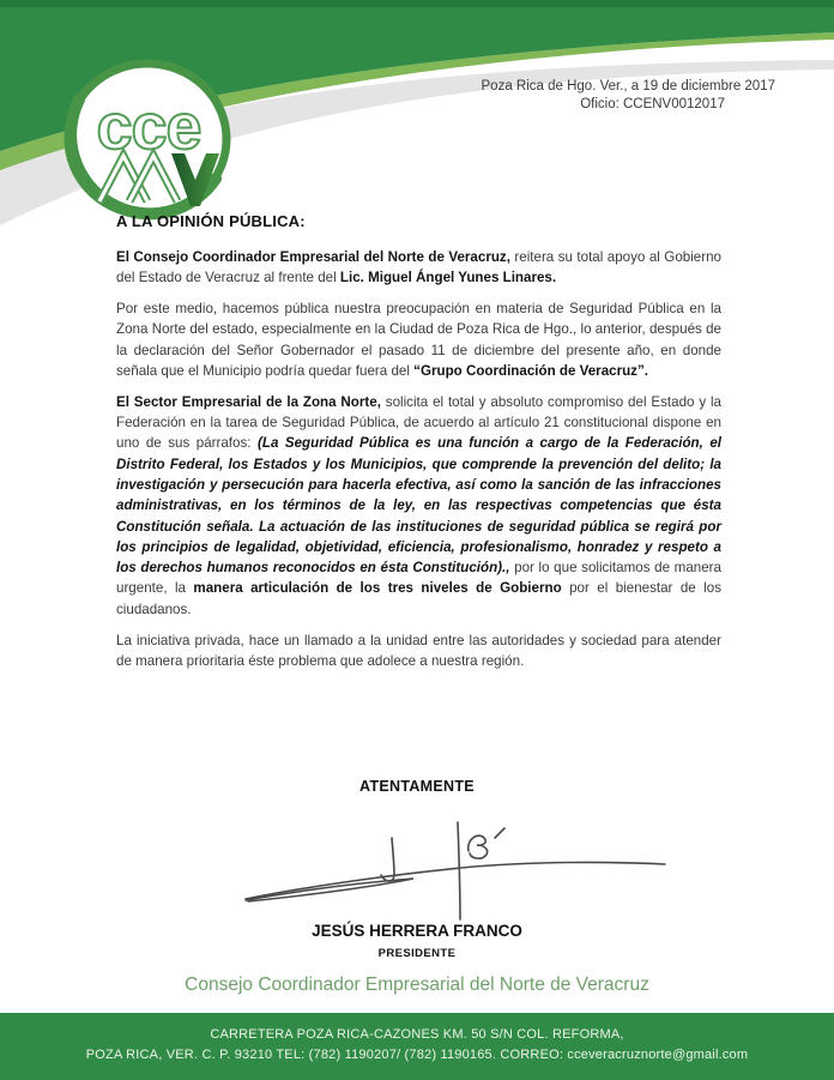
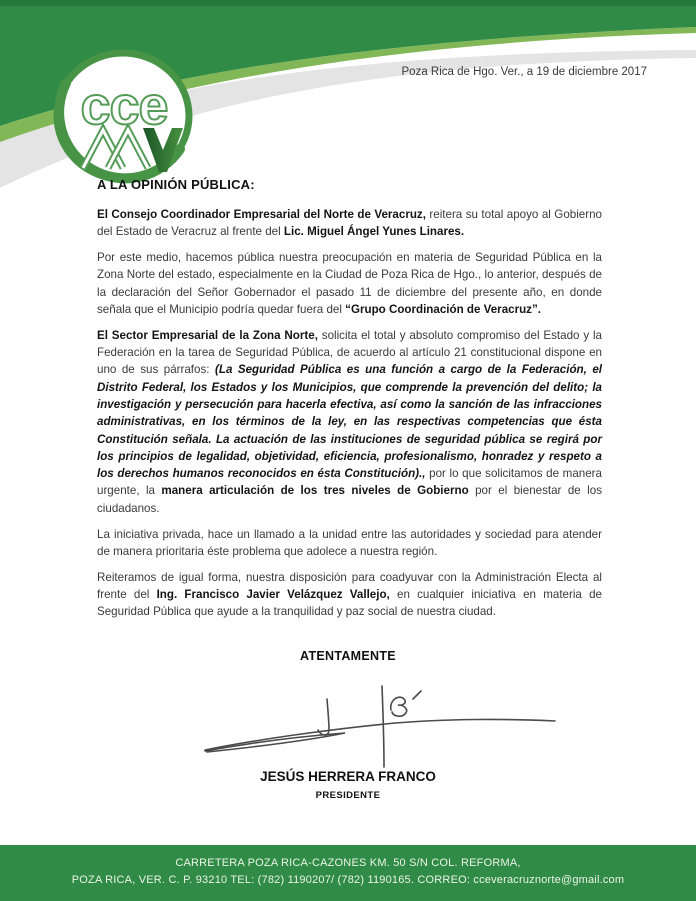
  cce
  Poza Rica de Hgo. Ver., a 19 de diciembre 2017
- Oficio: CCENV0012017
  A LA OPINIÓN PÚBLICA:
  El Consejo Coordinador Empresarial del Norte de Veracruz, reitera su total apoyo al Gobierno del Estado de Veracruz al frente del Lic. Miguel Ángel Yunes Linares.
  Por este medio, hacemos pública nuestra preocupación en materia de Seguridad Pública en la Zona Norte del estado, especialmente en la Ciudad de Poza Rica de Hgo., lo anterior, después de la declaración del Señor Gobernador el pasado 11 de diciembre del presente año, en donde señala que el Municipio podría quedar fuera del “Grupo Coordinación de Veracruz”.
  El Sector Empresarial de la Zona Norte, solicita el total y absoluto compromiso del Estado y la Federación en la tarea de Seguridad Pública, de acuerdo al artículo 21 constitucional dispone en uno de sus párrafos: (La Seguridad Pública es una función a cargo de la Federación, el Distrito Federal, los Estados y los Municipios, que comprende la prevención del delito; la investigación y persecución para hacerla efectiva, así como la sanción de las infracciones administrativas, en los términos de la ley, en las respectivas competencias que ésta Constitución señala. La actuación de las instituciones de seguridad pública se regirá por los principios de legalidad, objetividad, eficiencia, profesionalismo, honradez y respeto a los derechos humanos reconocidos en ésta Constitución)., por lo que solicitamos de manera urgente, la manera articulación de los tres niveles de Gobierno por el bienestar de los ciudadanos.
  La iniciativa privada, hace un llamado a la unidad entre las autoridades y sociedad para atender de manera prioritaria éste problema que adolece a nuestra región.
+ Reiteramos de igual forma, nuestra disposición para coadyuvar con la Administración Electa al frente del Ing. Francisco Javier Velázquez Vallejo, en cualquier iniciativa en materia de Seguridad Pública que ayude a la tranquilidad y paz social de nuestra ciudad.
  ATENTAMENTE
  JESÚS HERRERA FRANCO
  PRESIDENTE
- Consejo Coordinador Empresarial del Norte de Veracruz
  CARRETERA POZA RICA-CAZONES KM. 50 S/N COL. REFORMA,
  POZA RICA, VER. C. P. 93210 TEL: (782) 1190207/ (782) 1190165. CORREO: cceveracruznorte@gmail.com
